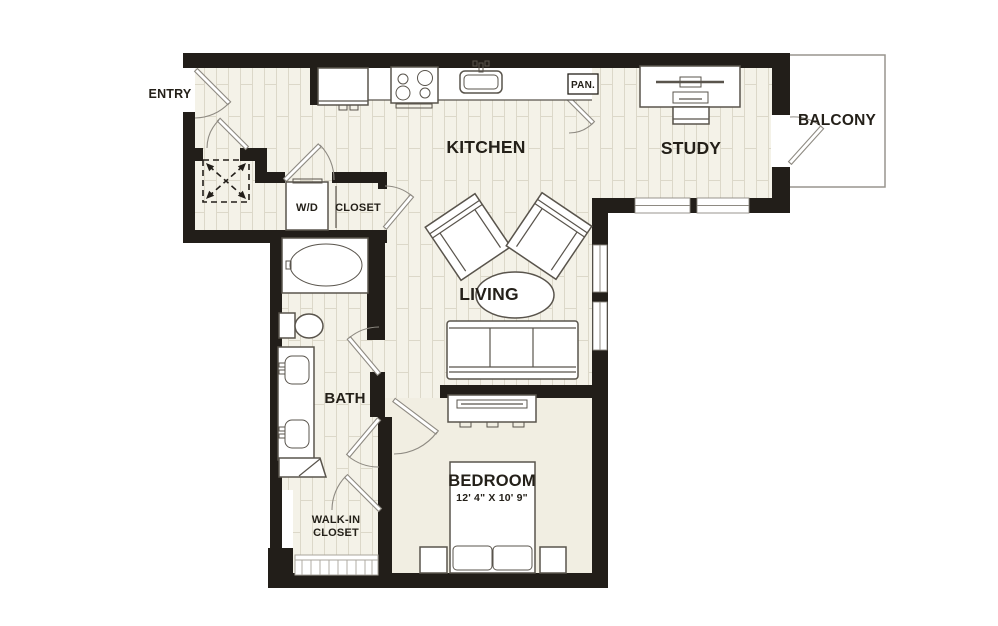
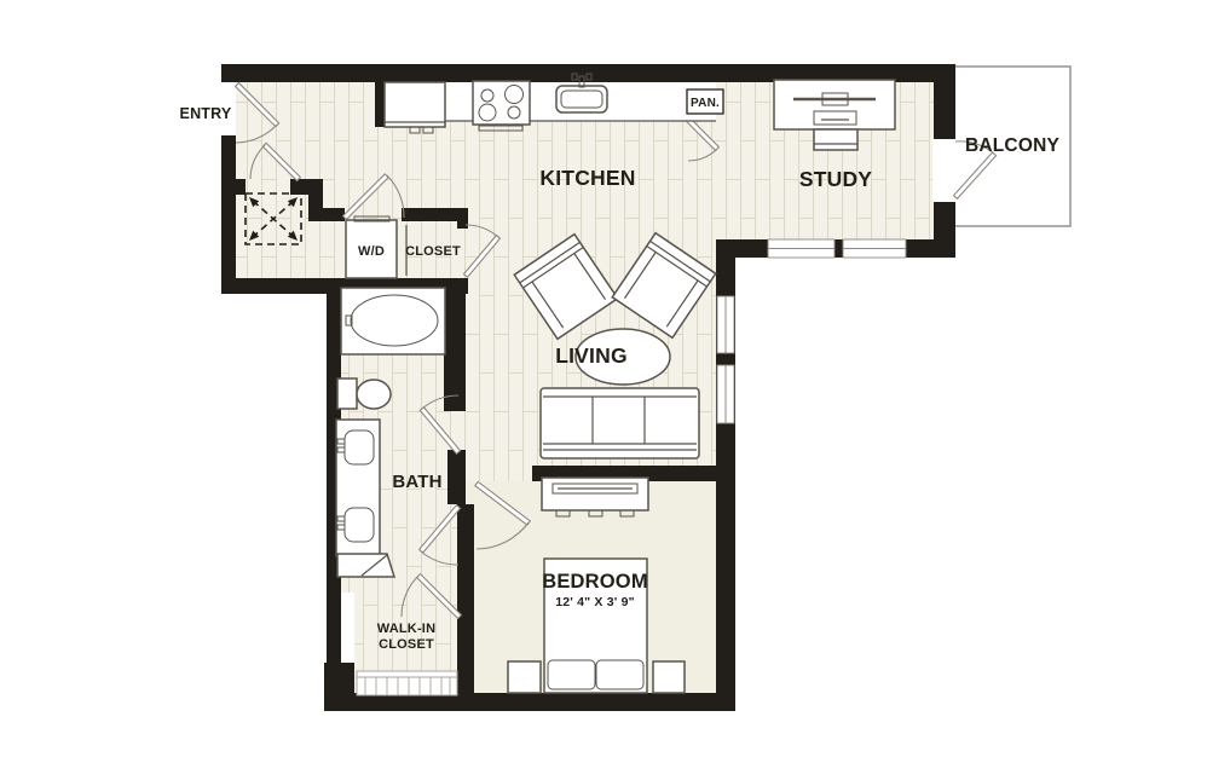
  PAN.
  ENTRY
  KITCHEN
  STUDY
  BALCONY
  W/D
  CLOSET
  LIVING
  BATH
  WALK-IN
  CLOSET
  BEDROOM
- 12' 4" X 10' 9"
+ 12' 4" X 3' 9"
